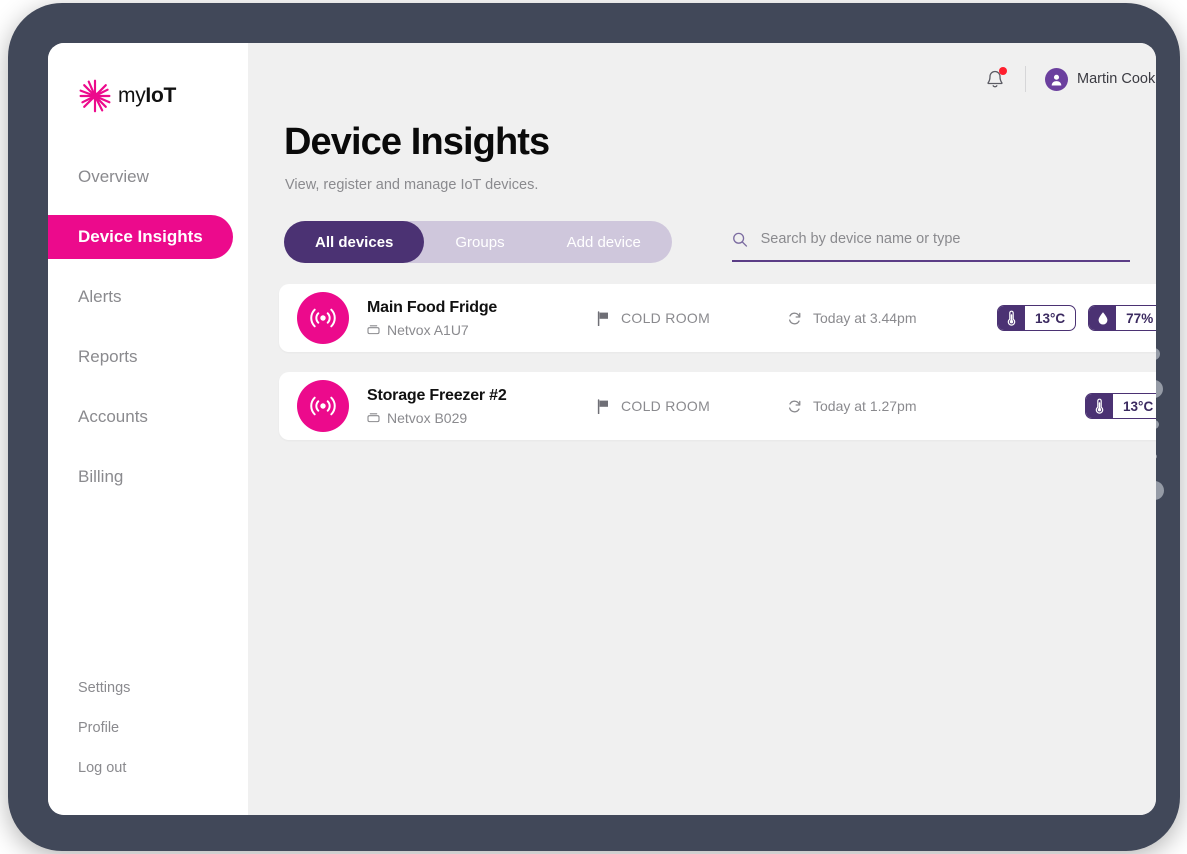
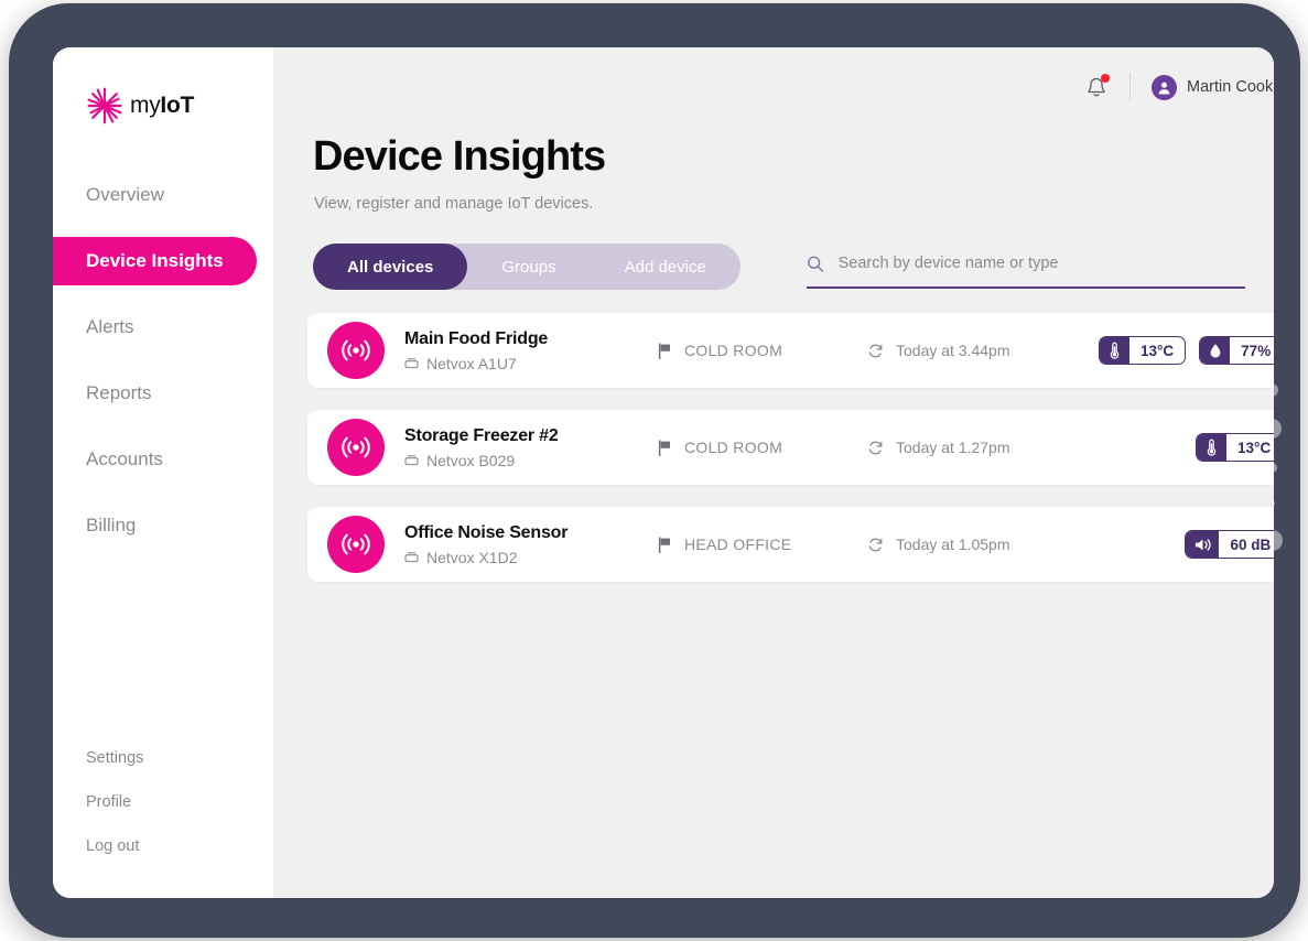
  myIoT
  Overview
  Device Insights
  Alerts
  Reports
  Accounts
  Billing
  Settings
  Profile
  Log out
  Martin Cook
  Device Insights
  View, register and manage IoT devices.
  All devices
  Groups
  Add device
  Search by device name or type
  Main Food Fridge
  Netvox A1U7
  COLD ROOM
  Today at 3.44pm
  13°C
  77%
  Storage Freezer #2
  Netvox B029
  COLD ROOM
  Today at 1.27pm
  13°C
+ Office Noise Sensor
+ Netvox X1D2
+ HEAD OFFICE
+ Today at 1.05pm
+ 60 dB
